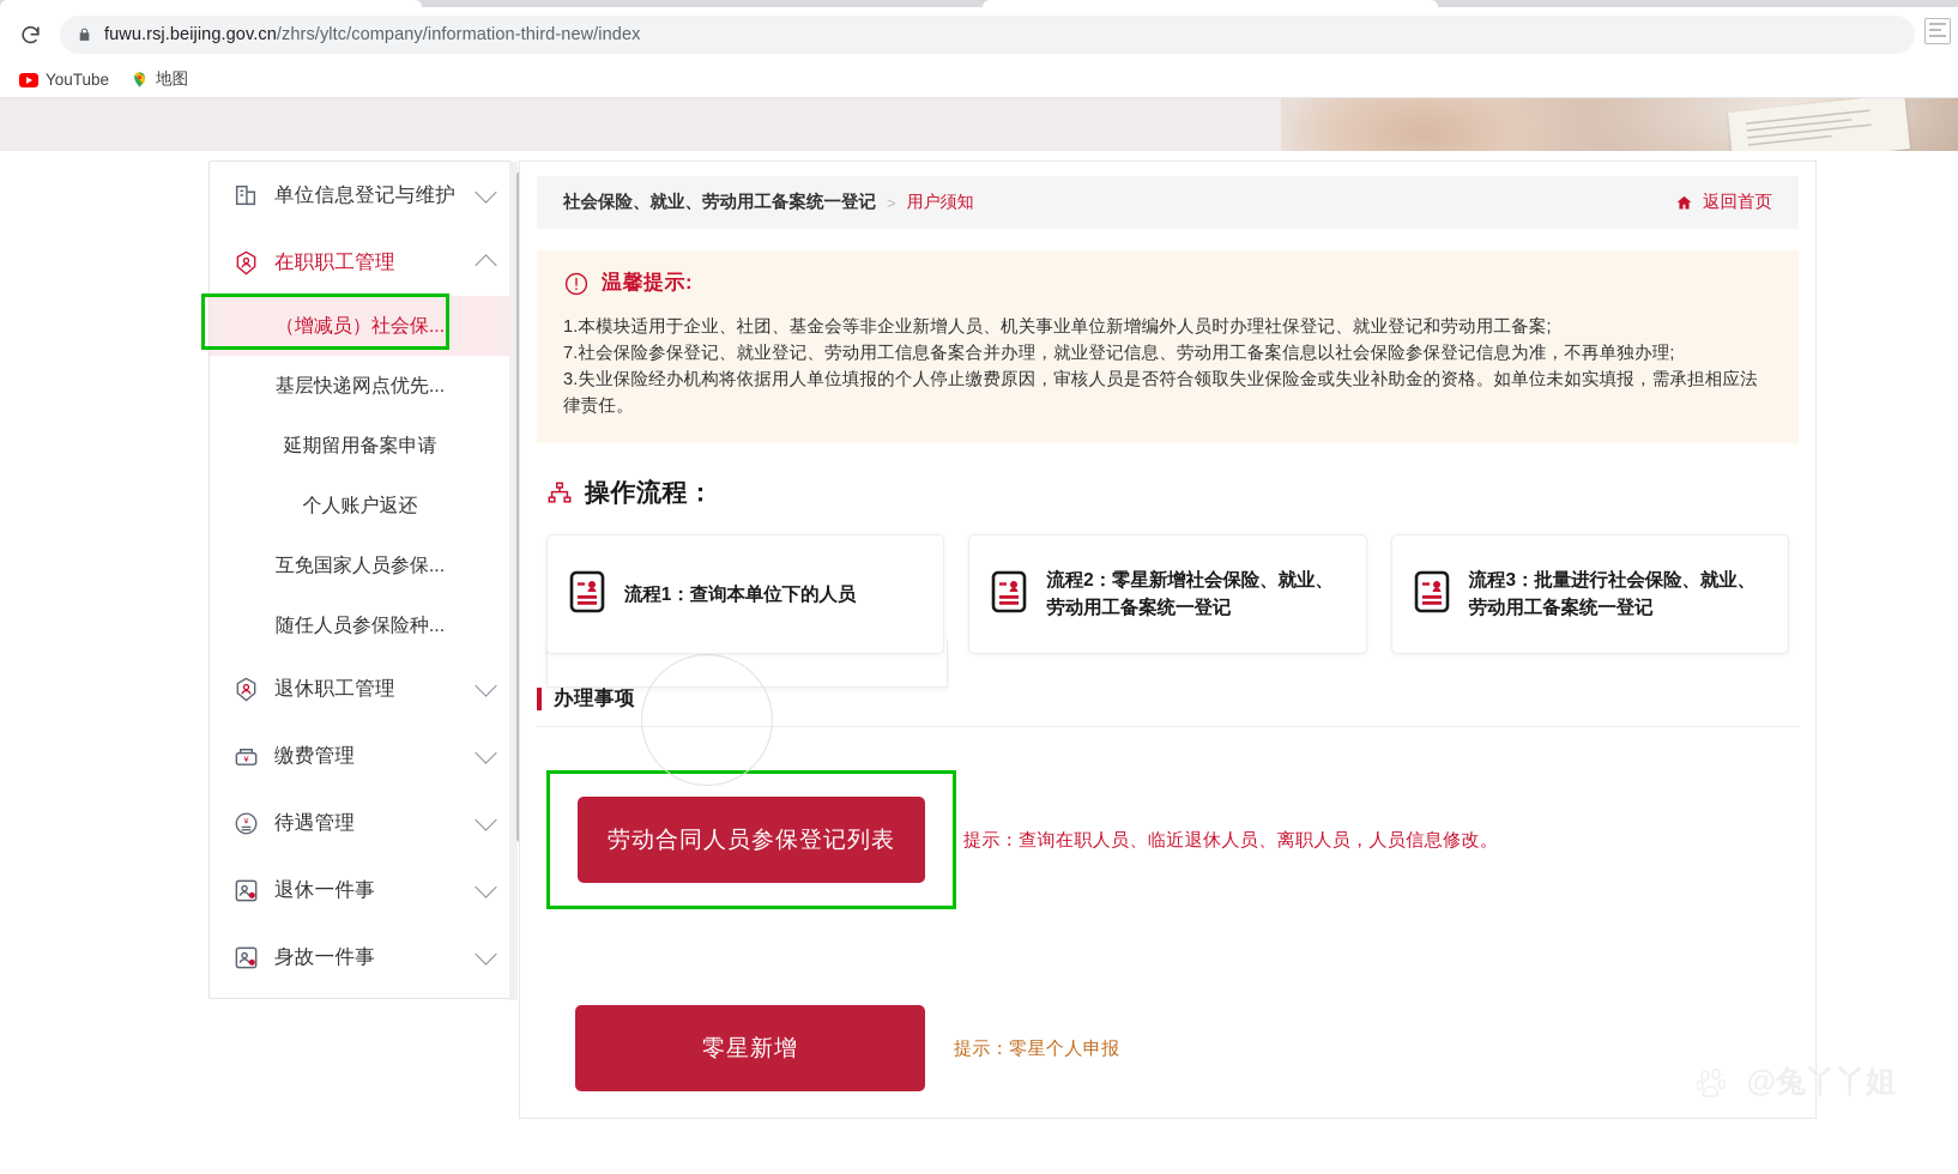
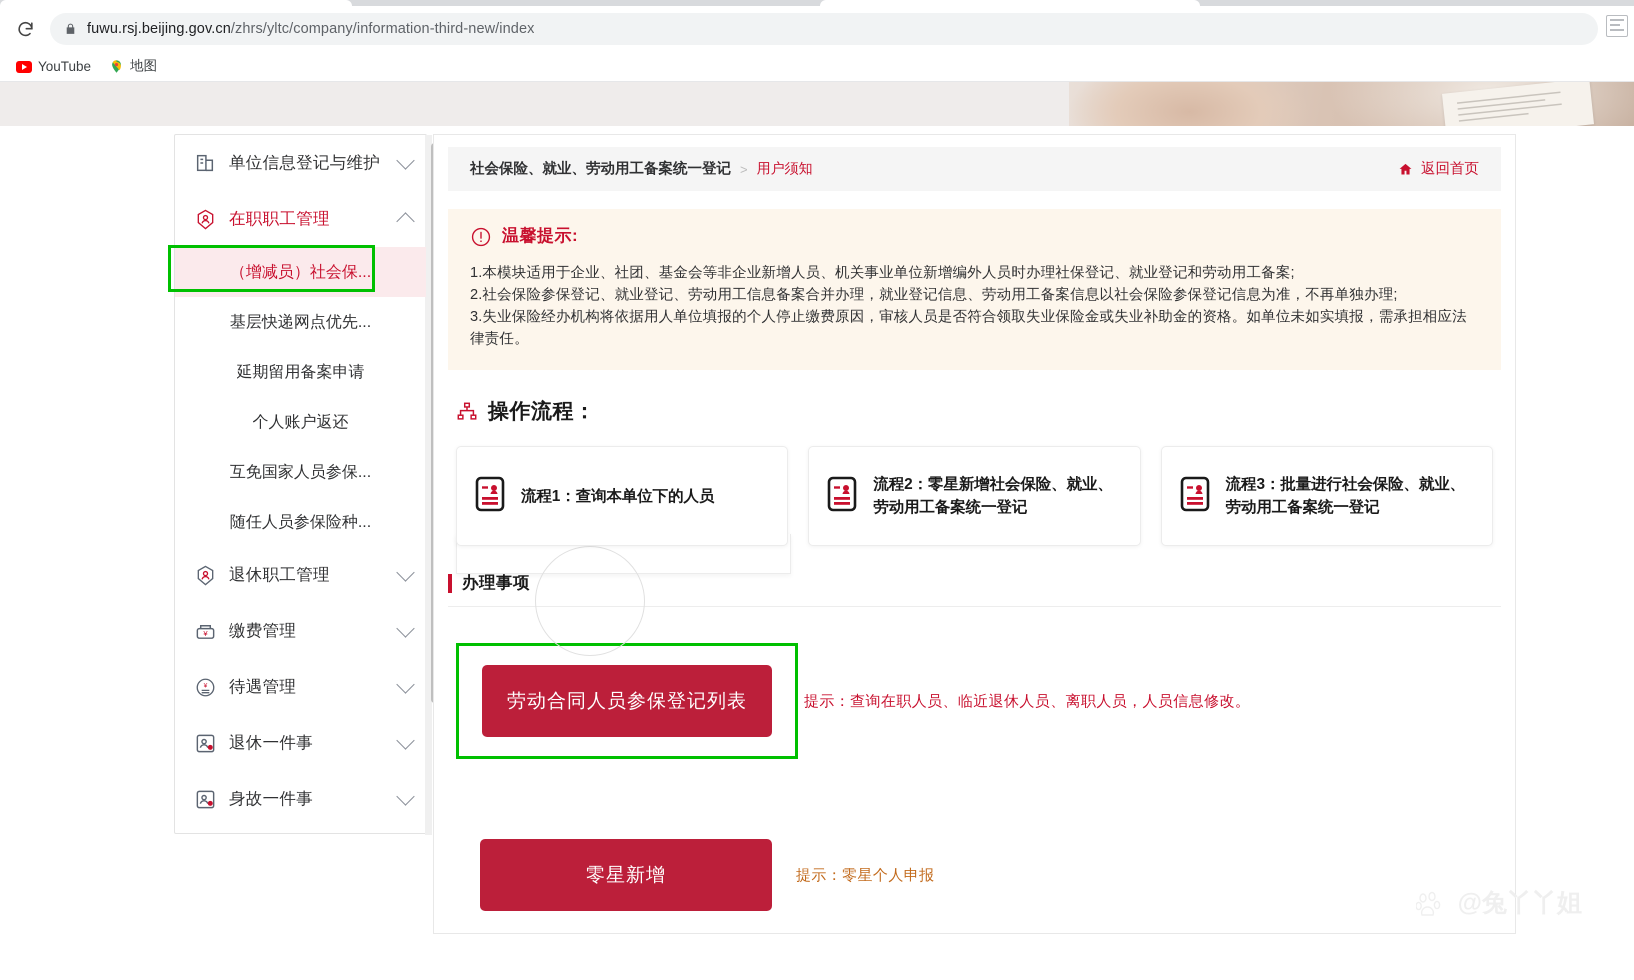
  fuwu.rsj.beijing.gov.cn/zhrs/yltc/company/information-third-new/index
  YouTube
  地图
  单位信息登记与维护
  在职职工管理
  （增减员）社会保...
  基层快递网点优先...
  延期留用备案申请
  个人账户返还
  互免国家人员参保...
  随任人员参保险种...
  退休职工管理
  ¥
  缴费管理
  待遇管理
  退休一件事
  身故一件事
  社会保险、就业、劳动用工备案统一登记
  >
  用户须知
  返回首页
  温馨提示:
  1.本模块适用于企业、社团、基金会等非企业新增人员、机关事业单位新增编外人员时办理社保登记、就业登记和劳动用工备案;
- 7.社会保险参保登记、就业登记、劳动用工信息备案合并办理，就业登记信息、劳动用工备案信息以社会保险参保登记信息为准，不再单独办理;
+ 2.社会保险参保登记、就业登记、劳动用工信息备案合并办理，就业登记信息、劳动用工备案信息以社会保险参保登记信息为准，不再单独办理;
  3.失业保险经办机构将依据用人单位填报的个人停止缴费原因，审核人员是否符合领取失业保险金或失业补助金的资格。如单位未如实填报，需承担相应法律责任。
  操作流程：
  流程1：查询本单位下的人员
  流程2：零星新增社会保险、就业、劳动用工备案统一登记
  流程3：批量进行社会保险、就业、劳动用工备案统一登记
  办理事项
  劳动合同人员参保登记列表
  提示：查询在职人员、临近退休人员、离职人员，人员信息修改。
  零星新增
  提示：零星个人申报
